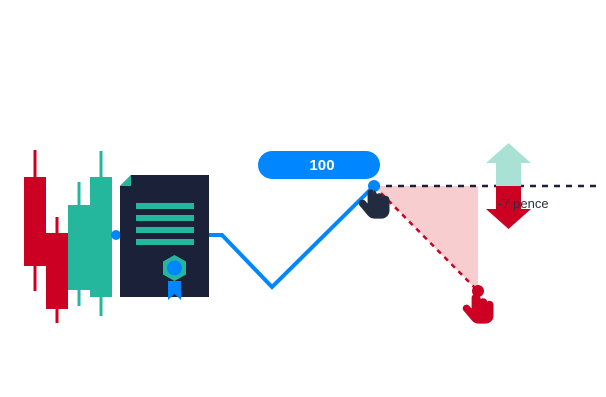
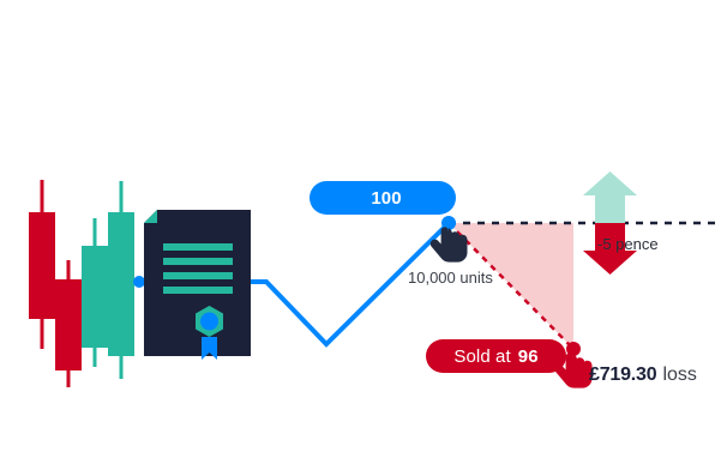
  100
+ Sold at
+ 96
+ 10,000 units
- -7 pence
+ -5 pence
+ £719.30
+ loss
